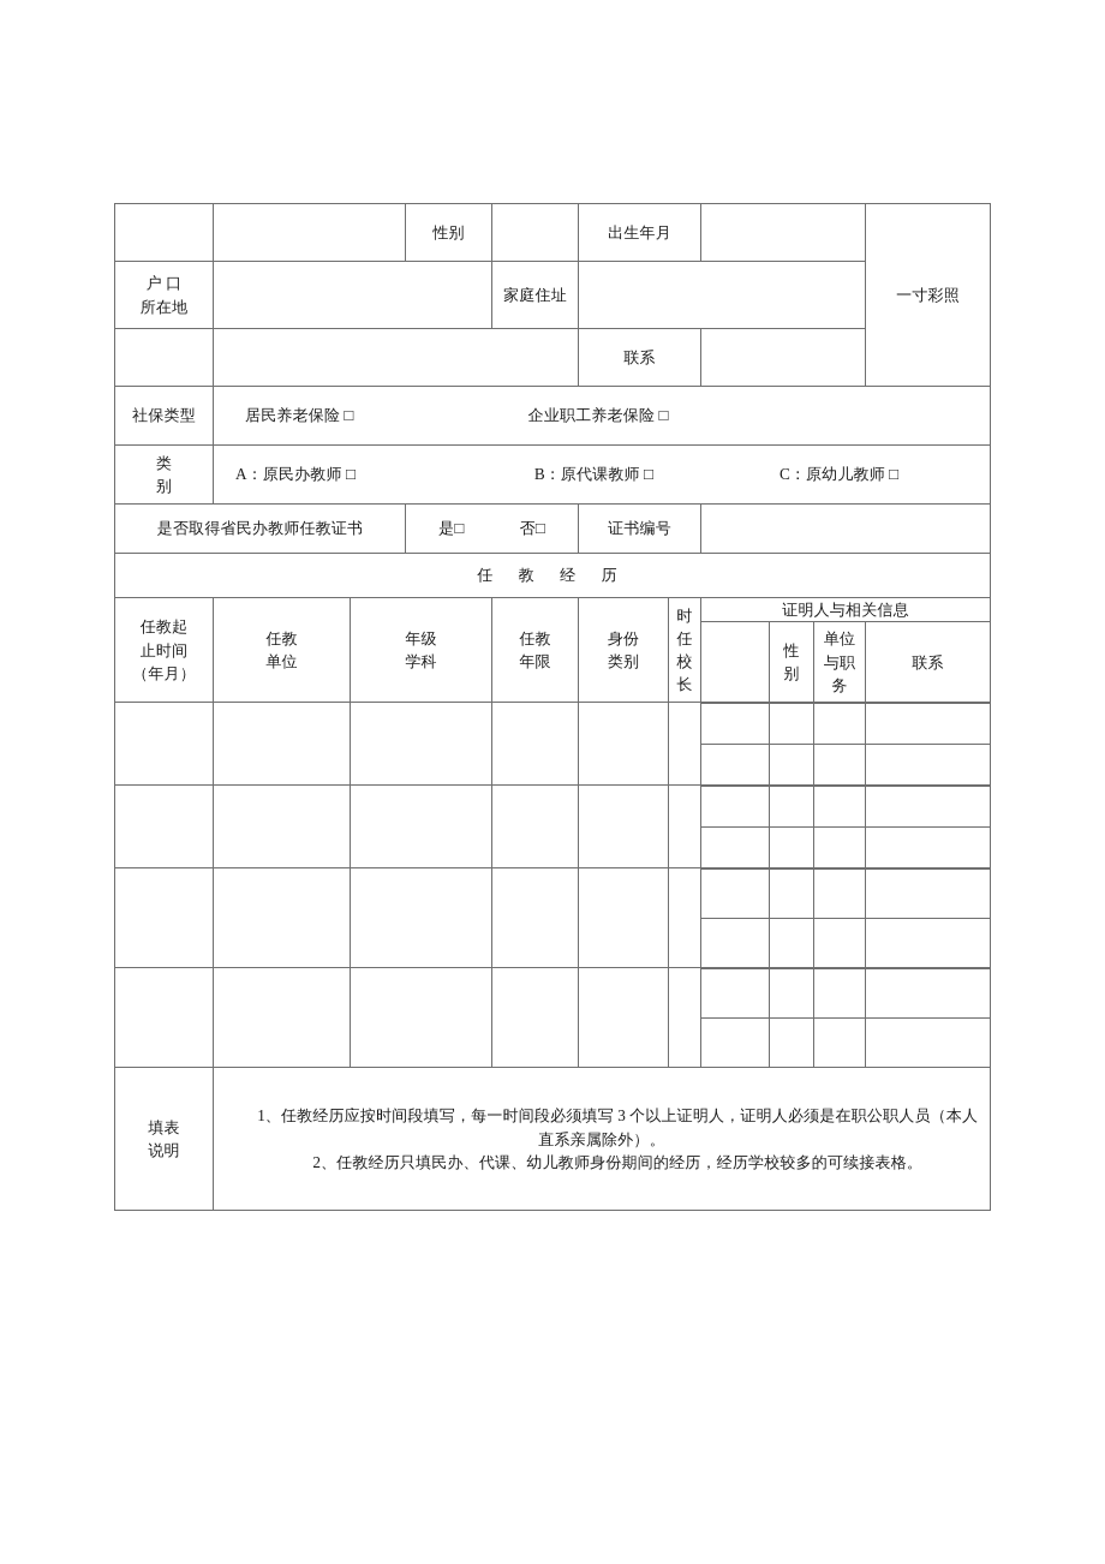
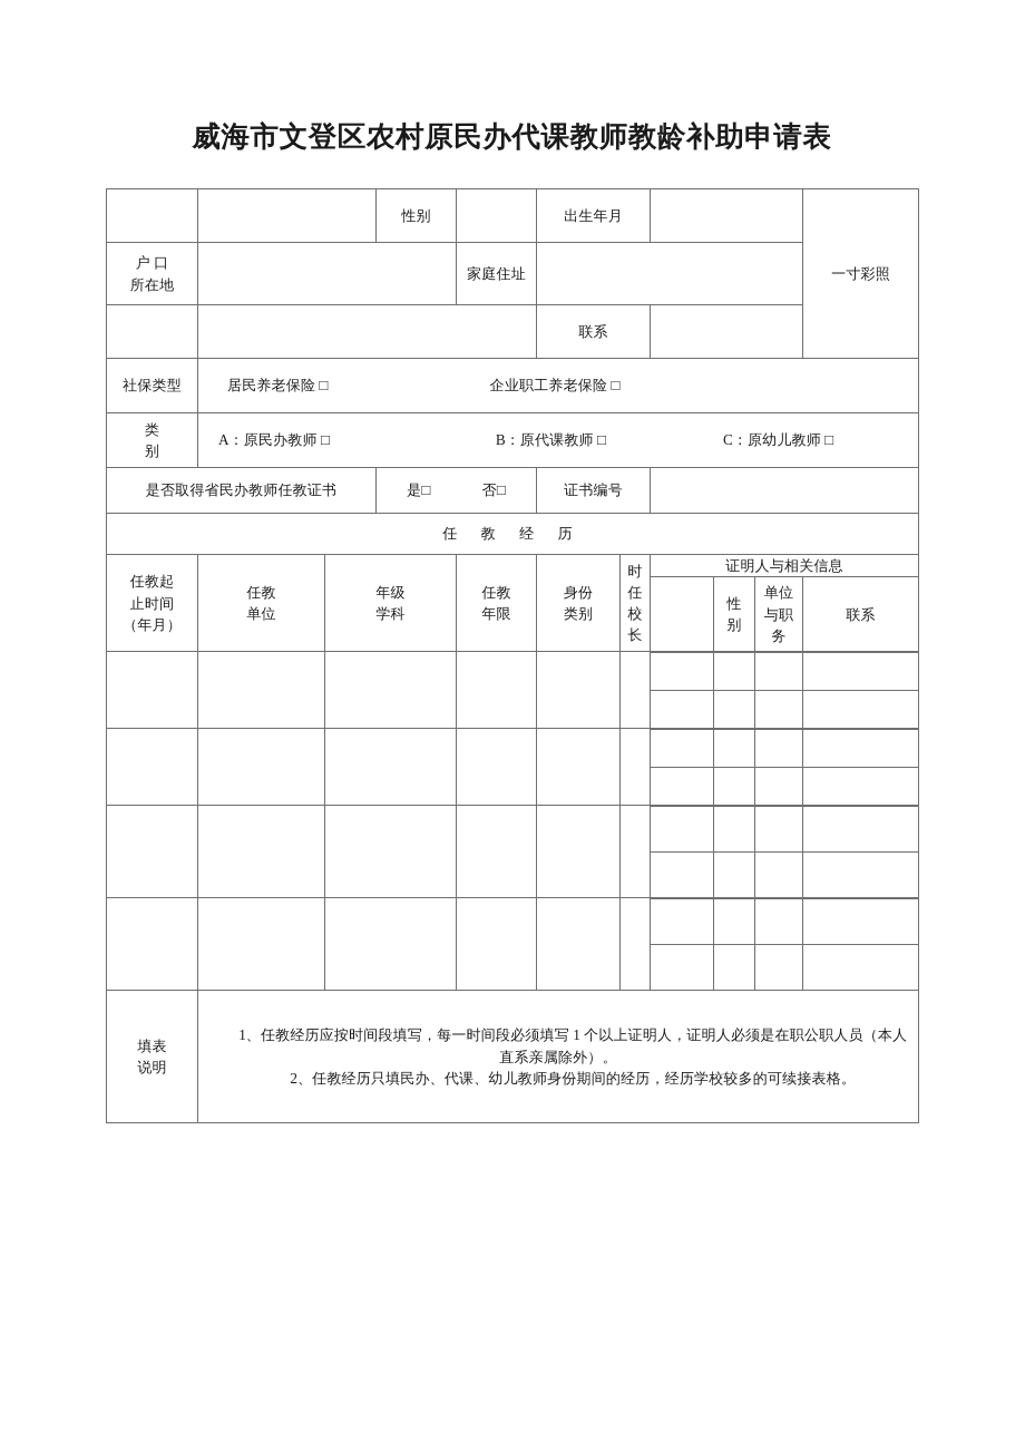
+ 威海市文登区农村原民办代课教师教龄补助申请表
  		性别		出生年月		一寸彩照
  户 口 所在地		家庭住址
  		联系
  社保类型	居民养老保险 □ 企业职工养老保险 □
  类 别	A：原民办教师 □ B：原代课教师 □ C：原幼儿教师 □
  是否取得省民办教师任教证书	是□ 否□	证书编号
  任 教 经 历
  任教起 止时间 （年月）	任教 单位	年级 学科	任教 年限	身份 类别	时任 校长	证明人与相关信息
  	性 别	单位与职务	联系
- 填表 说明	1、任教经历应按时间段填写，每一时间段必须填写 3 个以上证明人，证明人必须是在职公职人员（本人直系亲属除外）。 2、任教经历只填民办、代课、幼儿教师身份期间的经历，经历学校较多的可续接表格。
+ 填表 说明	1、任教经历应按时间段填写，每一时间段必须填写 1 个以上证明人，证明人必须是在职公职人员（本人直系亲属除外）。 2、任教经历只填民办、代课、幼儿教师身份期间的经历，经历学校较多的可续接表格。
